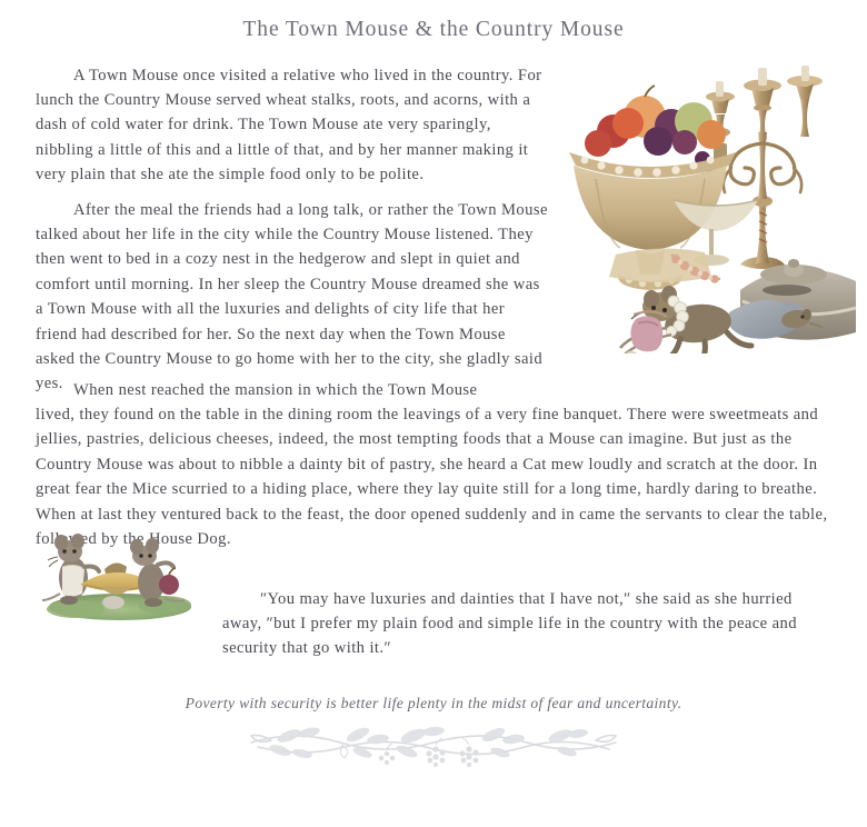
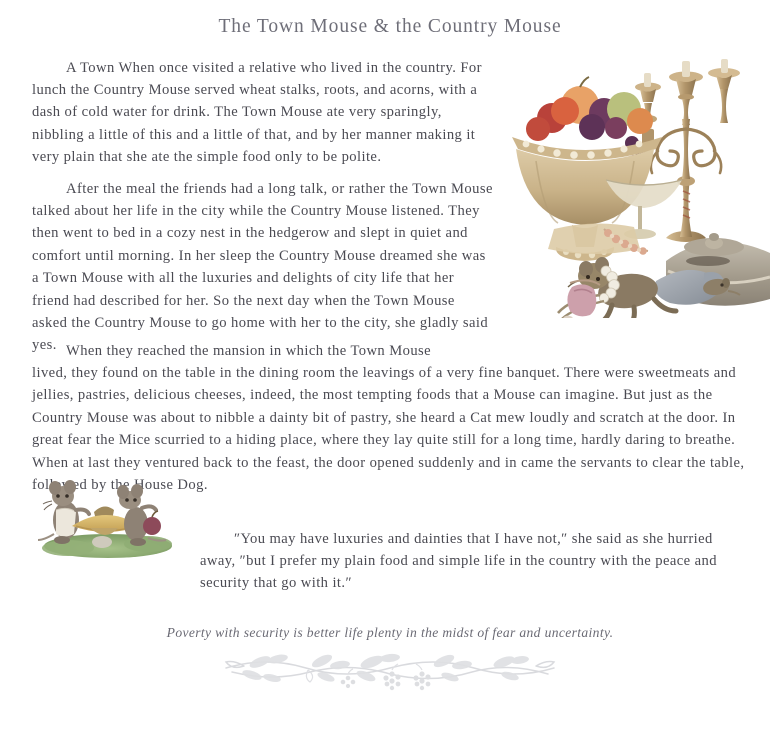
  The Town Mouse & the Country Mouse
- A Town Mouse once visited a relative who lived in the country. For lunch the Country Mouse served wheat stalks, roots, and acorns, with a dash of cold water for drink. The Town Mouse ate very sparingly, nibbling a little of this and a little of that, and by her manner making it very plain that she ate the simple food only to be polite.
+ A Town When once visited a relative who lived in the country. For lunch the Country Mouse served wheat stalks, roots, and acorns, with a dash of cold water for drink. The Town Mouse ate very sparingly, nibbling a little of this and a little of that, and by her manner making it very plain that she ate the simple food only to be polite.
  After the meal the friends had a long talk, or rather the Town Mouse talked about her life in the city while the Country Mouse listened. They then went to bed in a cozy nest in the hedgerow and slept in quiet and comfort until morning. In her sleep the Country Mouse dreamed she was a Town Mouse with all the luxuries and delights of city life that her friend had described for her. So the next day when the Town Mouse asked the Country Mouse to go home with her to the city, she gladly said yes.
- When nest reached the mansion in which the Town Mouse
+ When they reached the mansion in which the Town Mouse
  lived, they found on the table in the dining room the leavings of a very fine banquet. There were sweetmeats and jellies, pastries, delicious cheeses, indeed, the most tempting foods that a Mouse can imagine. But just as the Country Mouse was about to nibble a dainty bit of pastry, she heard a Cat mew loudly and scratch at the door. In great fear the Mice scurried to a hiding place, where they lay quite still for a long time, hardly daring to breathe. When at last they ventured back to the feast, the door opened suddenly and in came the servants to clear the table, foled by theouse Dog.
  ″You may have luxuries and dainties that I have not,″ she said as she hurried away, ″but I prefer my plain food and simple life in the country with the peace and security that go with it.″
  Poverty with security is better life plenty in the midst of fear and uncertainty.
